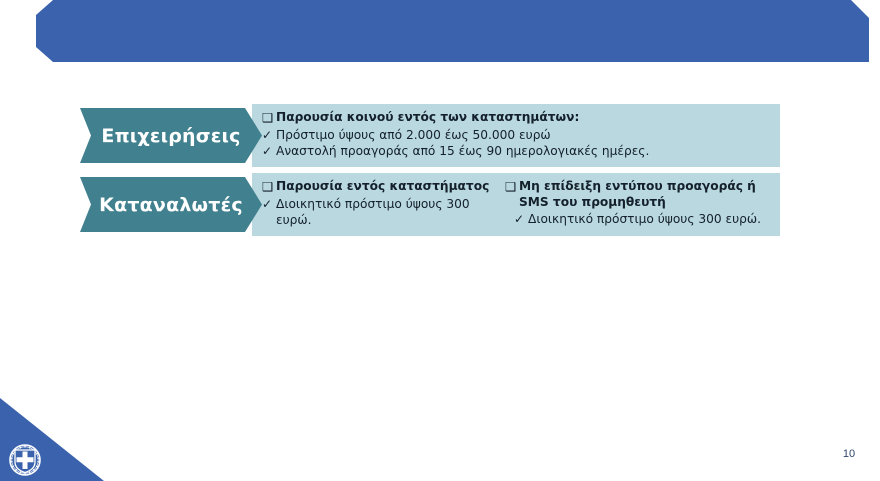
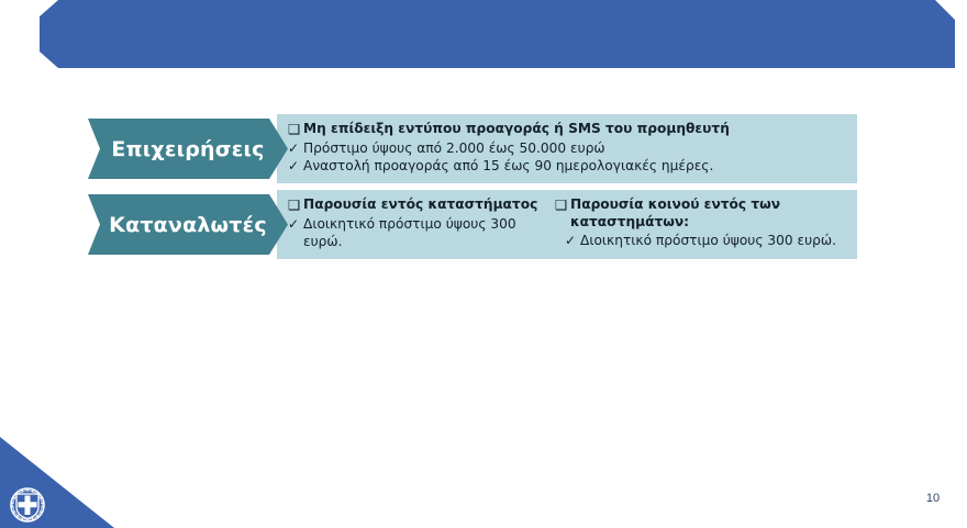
  ❑
- Παρουσία κοινού εντός των καταστημάτων:
+ Μη επίδειξη εντύπου προαγοράς ή SMS του προμηθευτή
  ✓
  Πρόστιμο ύψους από 2.000 έως 50.000 ευρώ
  ✓
  Αναστολή προαγοράς από 15 έως 90 ημερολογιακές ημέρες.
  Επιχειρήσεις
  ❑
  Παρουσία εντός καταστήματος
  ✓
  Διοικητικό πρόστιμο ύψους 300 ευρώ.
  ❑
- Μη επίδειξη εντύπου προαγοράς ή SMS του προμηθευτή
+ Παρουσία κοινού εντός των καταστημάτων:
  ✓
  Διοικητικό πρόστιμο ύψους 300 ευρώ.
  Καταναλωτές
  10
